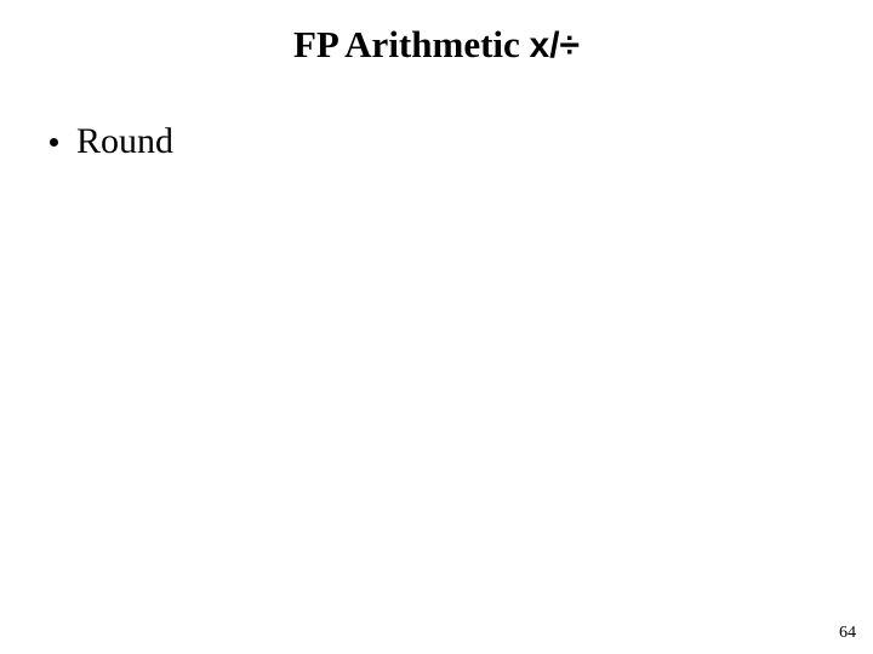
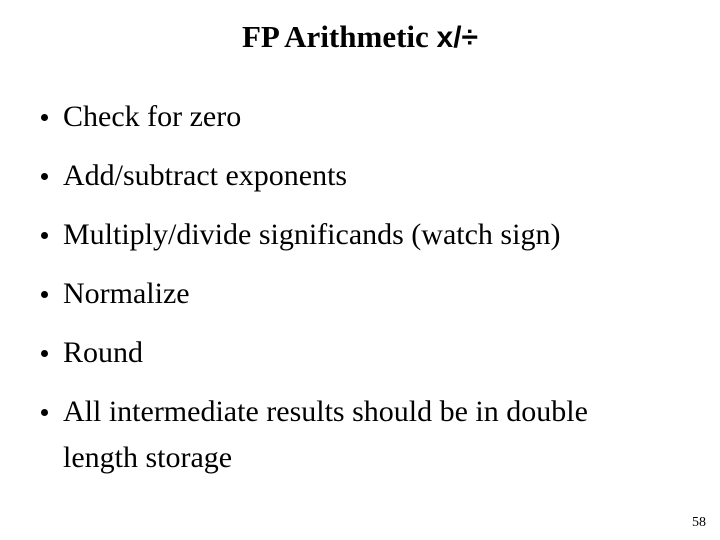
  FP Arithmetic x/÷
+ Check for zero
+ Add/subtract exponents
+ Multiply/divide significands (watch sign)
+ Normalize
  Round
+ All intermediate results should be in double length storage
- 64
+ 58
